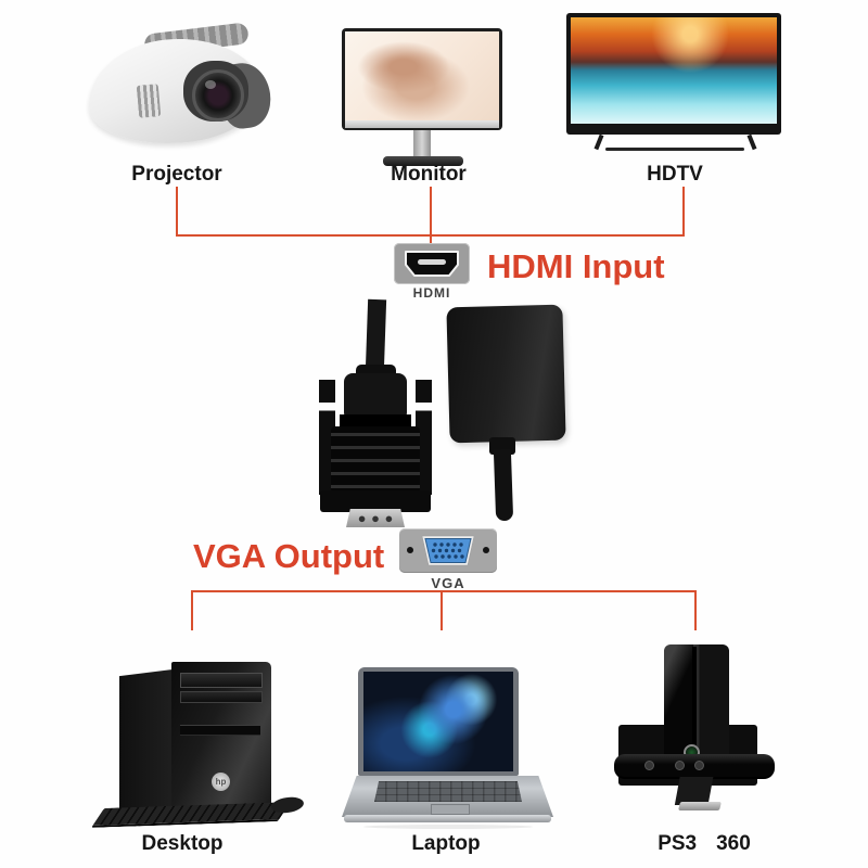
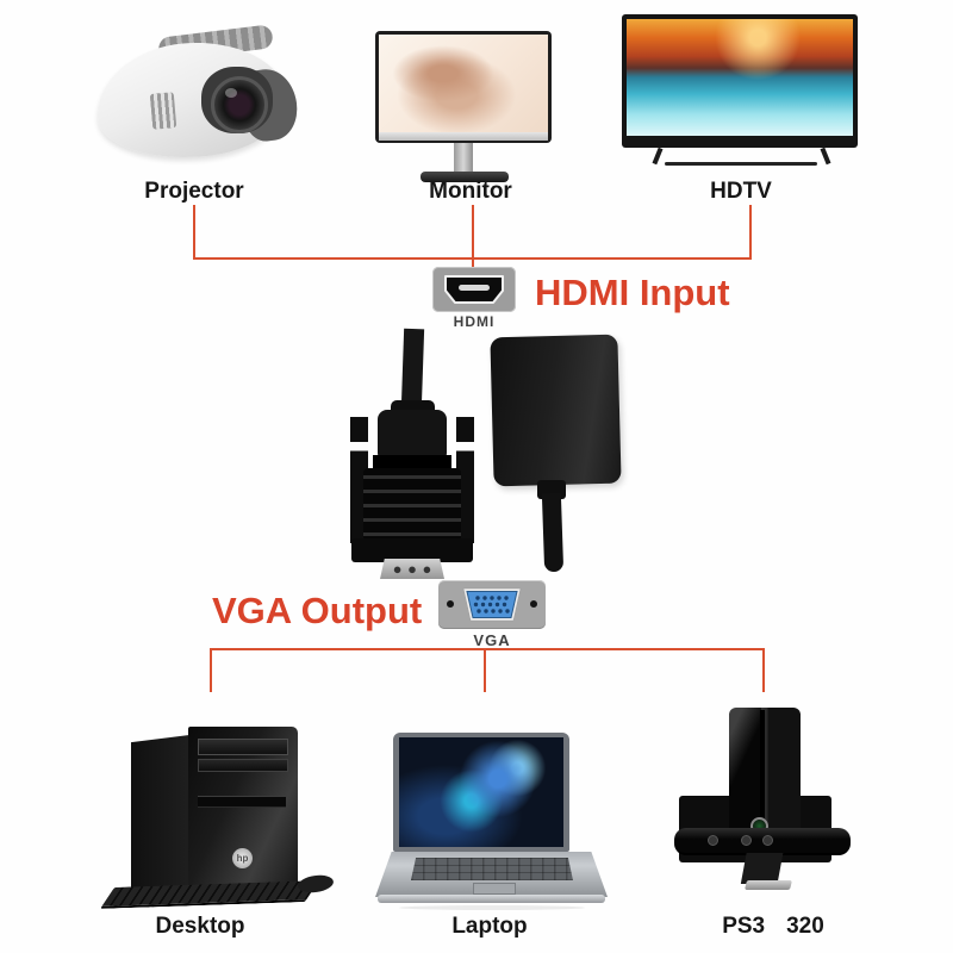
  Projector
  Monitor
  HDTV
  HDMI
  HDMI Input
  VGA Output
  VGA
  hp
  Desktop
  Laptop
- PS3 360
+ PS3 320
